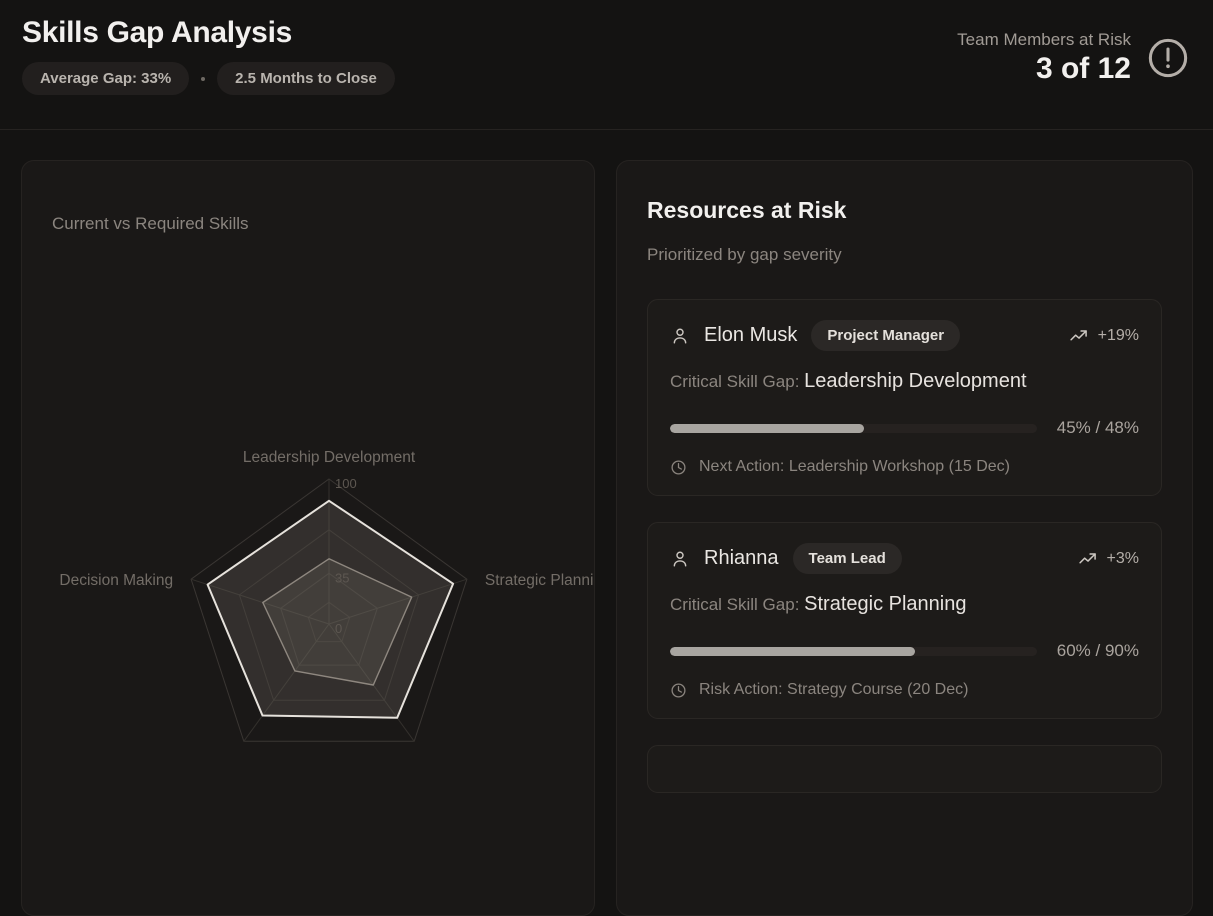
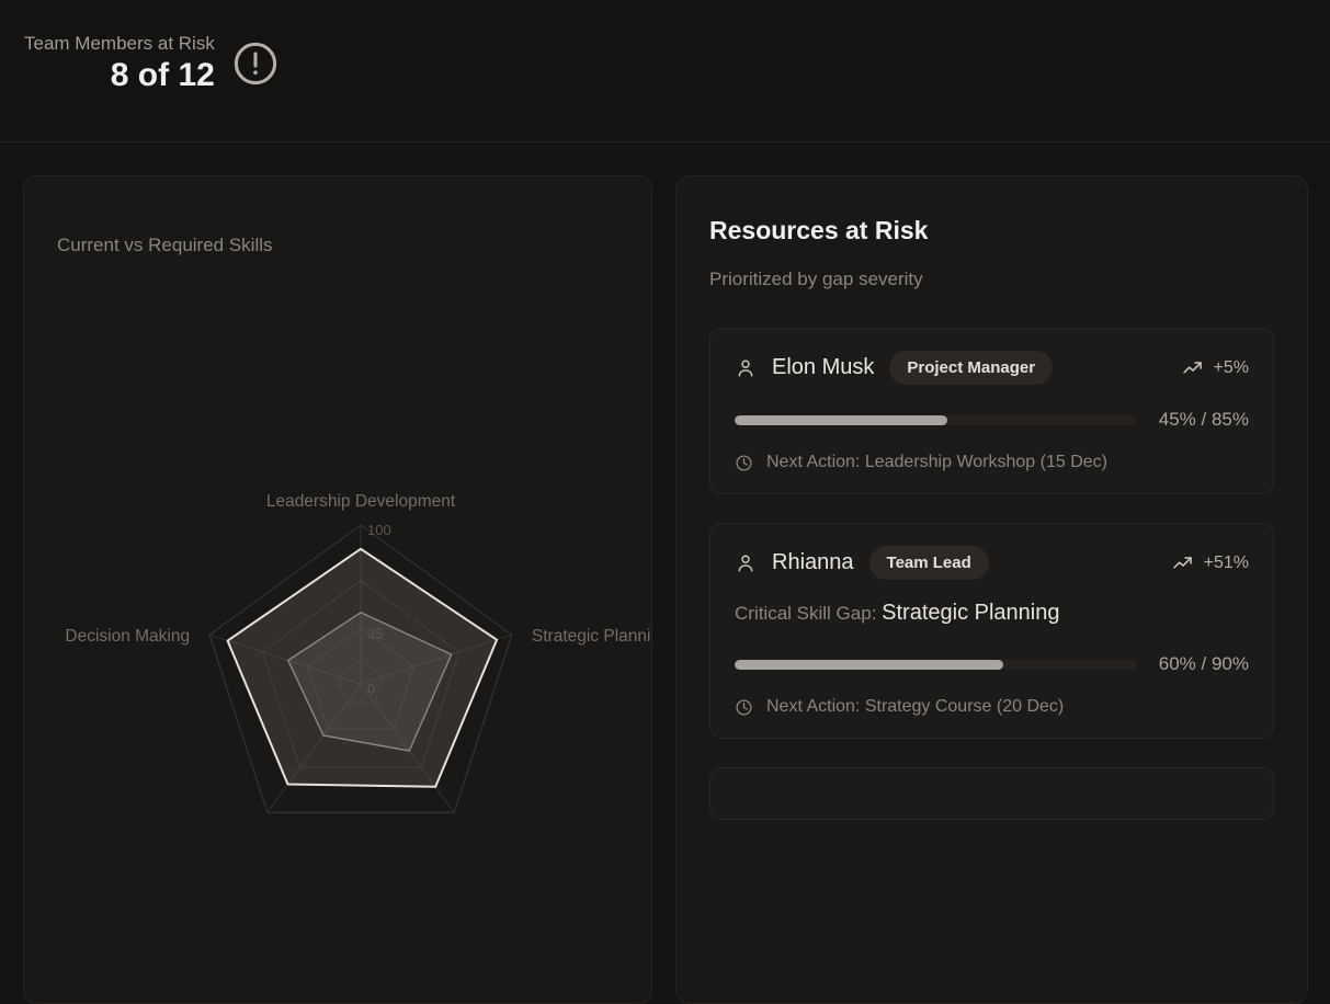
- Skills Gap Analysis
- Average Gap: 33%
- 2.5 Months to Close
  Team Members at Risk
- 3 of 12
+ 8 of 12
  Current vs Required Skills
  0
  35
  100
  Leadership Development
  Strategic Planni
  Decision Making
  Resources at Risk
  Prioritized by gap severity
  Elon Musk
  Project Manager
- +19%
+ +5%
- Critical Skill Gap: Leadership Development
- 45% / 48%
+ 45% / 85%
  Next Action: Leadership Workshop (15 Dec)
  Rhianna
  Team Lead
- +3%
+ +51%
  Critical Skill Gap: Strategic Planning
  60% / 90%
- Risk Action: Strategy Course (20 Dec)
+ Next Action: Strategy Course (20 Dec)
